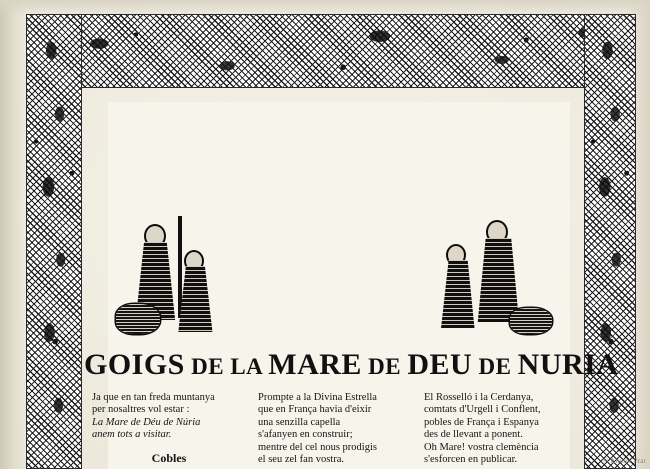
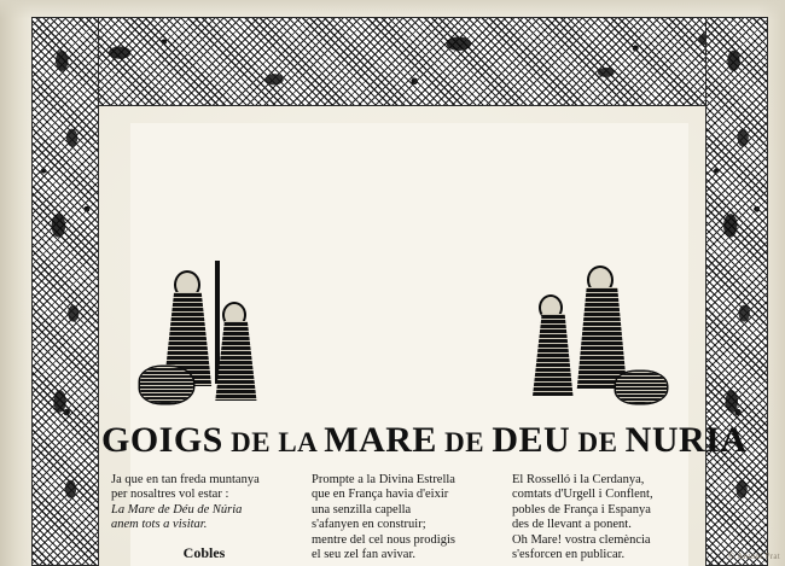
  GOIGS DE LA MARE DE DEU DE NURIA
  Ja que en tan freda muntanya
  per nosaltres vol estar :
  La Mare de Déu de Núria
  anem tots a visitar.
  Cobles
  Prompte a la Divina Estrella
  que en França havia d'eixir
  una senzilla capella
  s'afanyen en construir;
  mentre del cel nous prodigis
- el seu zel fan vostra.
+ el seu zel fan avivar.
  El Rosselló i la Cerdanya,
  comtats d'Urgell i Conflent,
  pobles de França i Espanya
  des de llevant a ponent.
  Oh Mare! vostra clemència
  s'esforcen en publicar.
  © Antoni Prat
